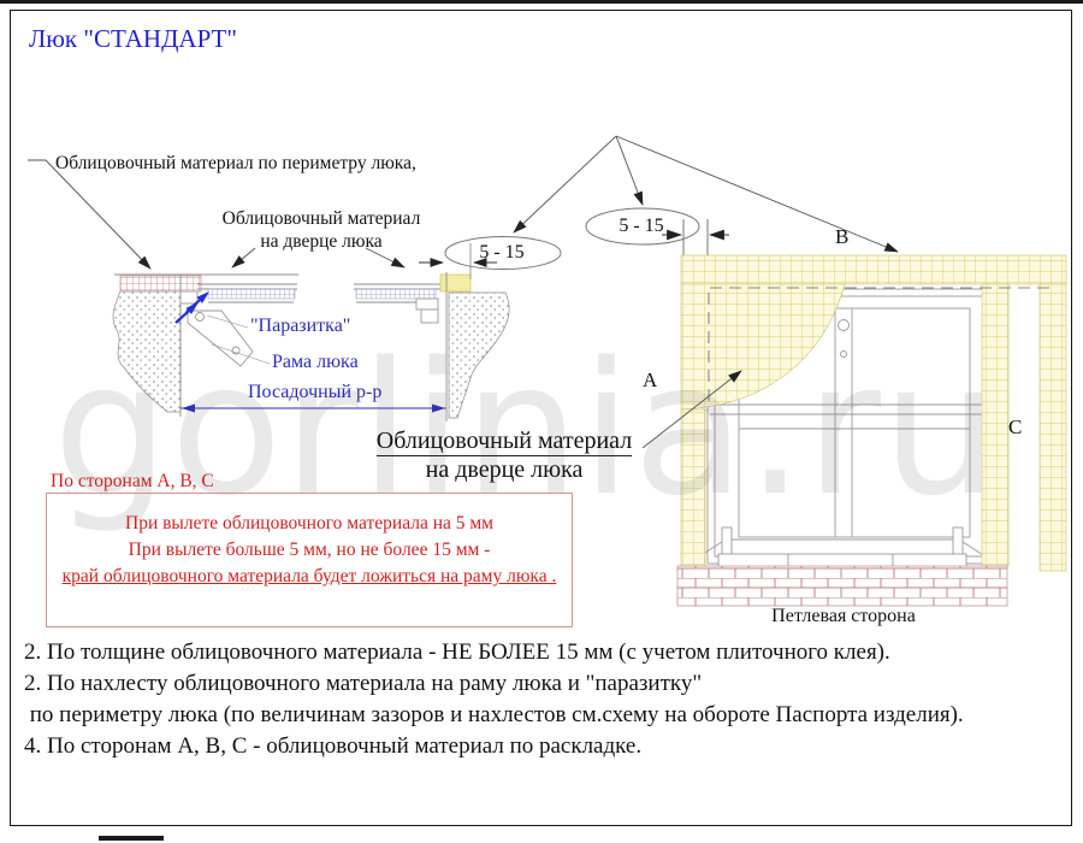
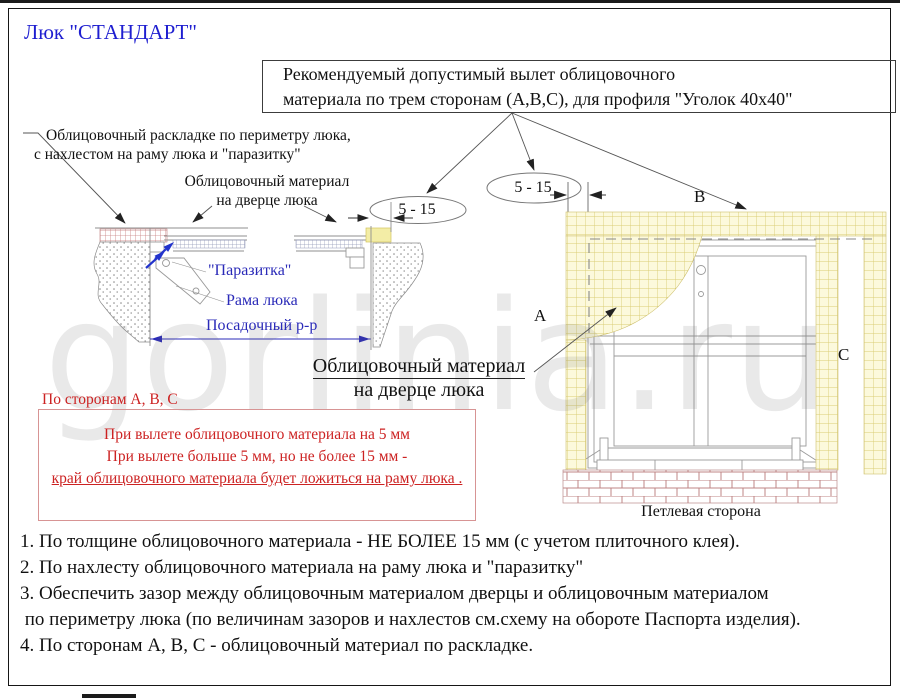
  gorlinia.ru
  Люк "СТАНДАРТ"
+ Рекомендуемый допустимый вылет облицовочного
+ материала по трем сторонам (А,В,С), для профиля "Уголок 40x40"
- Облицовочный материал по периметру люка,
+ Облицовочный раскладке по периметру люка,
+ с нахлестом на раму люка и "паразитку"
  Облицовочный материал
  на дверце люка
  "Паразитка"
  Рама люка
  Посадочный р-р
  Облицовочный материал
  на дверце люка
  Петлевая сторона
  А
  В
  С
  5 - 15
  5 - 15
  По сторонам А, В, С
  При вылете облицовочного материала на 5 мм
  При вылете больше 5 мм, но не более 15 мм -
  край облицовочного материала будет ложиться на раму люка .
- 2. По толщине облицовочного материала - НЕ БОЛЕЕ 15 мм (с учетом плиточного клея).
+ 1. По толщине облицовочного материала - НЕ БОЛЕЕ 15 мм (с учетом плиточного клея).
  2. По нахлесту облицовочного материала на раму люка и "паразитку"
+ 3. Обеспечить зазор между облицовочным материалом дверцы и облицовочным материалом
  по периметру люка (по величинам зазоров и нахлестов см.схему на обороте Паспорта изделия).
  4. По сторонам А, В, С - облицовочный материал по раскладке.
